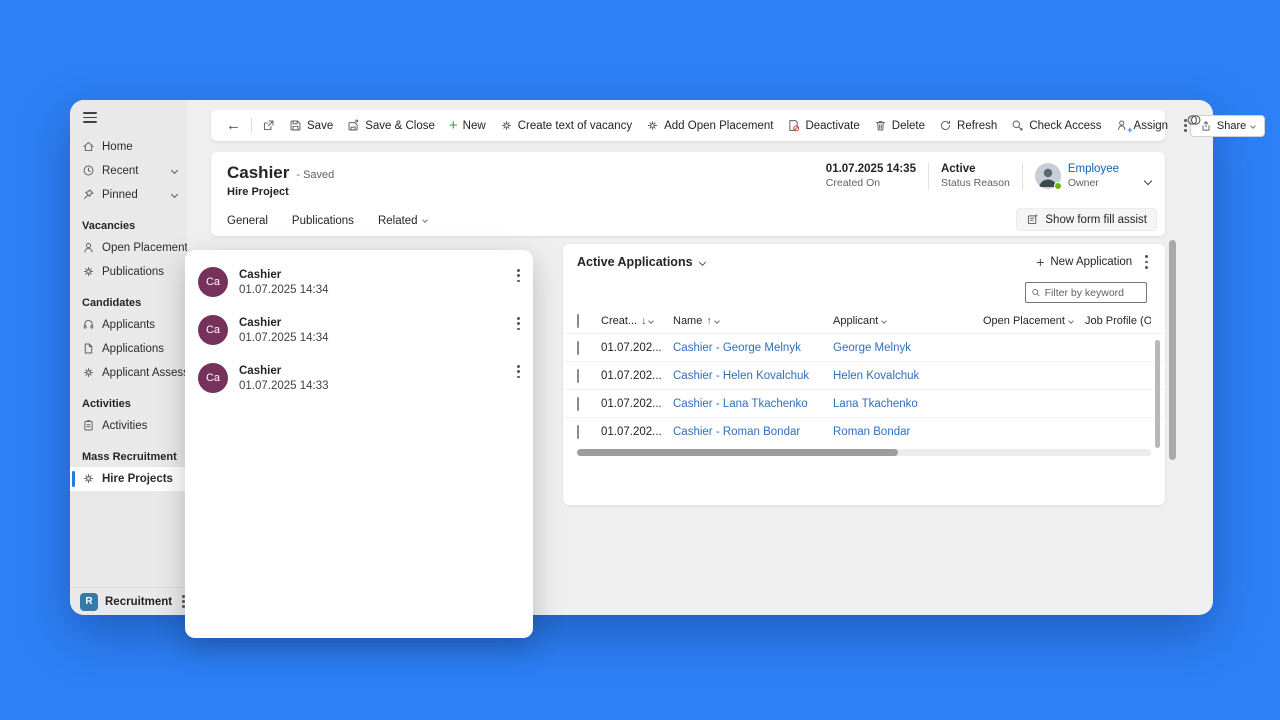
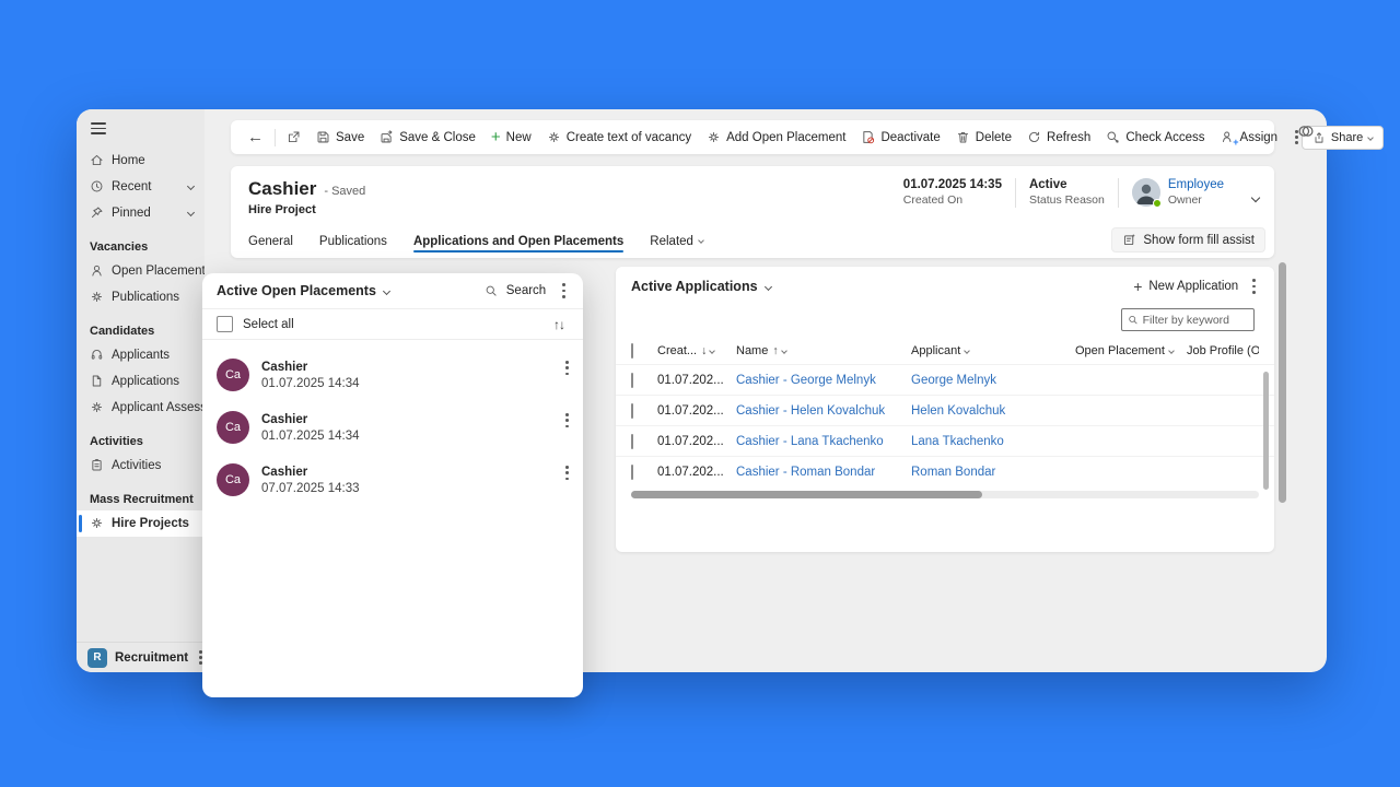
  Home
  Recent
  Pinned
  Vacancies
  Open Placement
  Publications
  Candidates
  Applicants
  Applications
  Applicant Asses
  Activities
  Activities
  Mass Recruitment
  Hire Projects
  R
  Recruitment
  ←
  Save
  Save & Close
  +
  New
  Create text of vacancy
  Add Open Placement
  Deactivate
  Delete
  Refresh
  Check Access
  +
  Assign
  Share
  Cashier
  - Saved
  Hire Project
  01.07.2025 14:35
  Created On
  Active
  Status Reason
  Employee
  Owner
  General
  Publications
+ Applications and Open Placements
  Related
  Show form fill assist
  Active Applications
  +
  New Application
  Filter by keyword
  Creat...
  ↓
  Name
  ↑
  Applicant
  Open Placement
  Job Profile (O
  01.07.202...
  Cashier - George Melnyk
  George Melnyk
  01.07.202...
  Cashier - Helen Kovalchuk
  Helen Kovalchuk
  01.07.202...
  Cashier - Lana Tkachenko
  Lana Tkachenko
  01.07.202...
  Cashier - Roman Bondar
  Roman Bondar
+ Active Open Placements
+ Search
+ Select all
+ ↑↓
  Ca
  Cashier
  01.07.2025 14:34
  Ca
  Cashier
  01.07.2025 14:34
  Ca
  Cashier
- 01.07.2025 14:33
+ 07.07.2025 14:33
